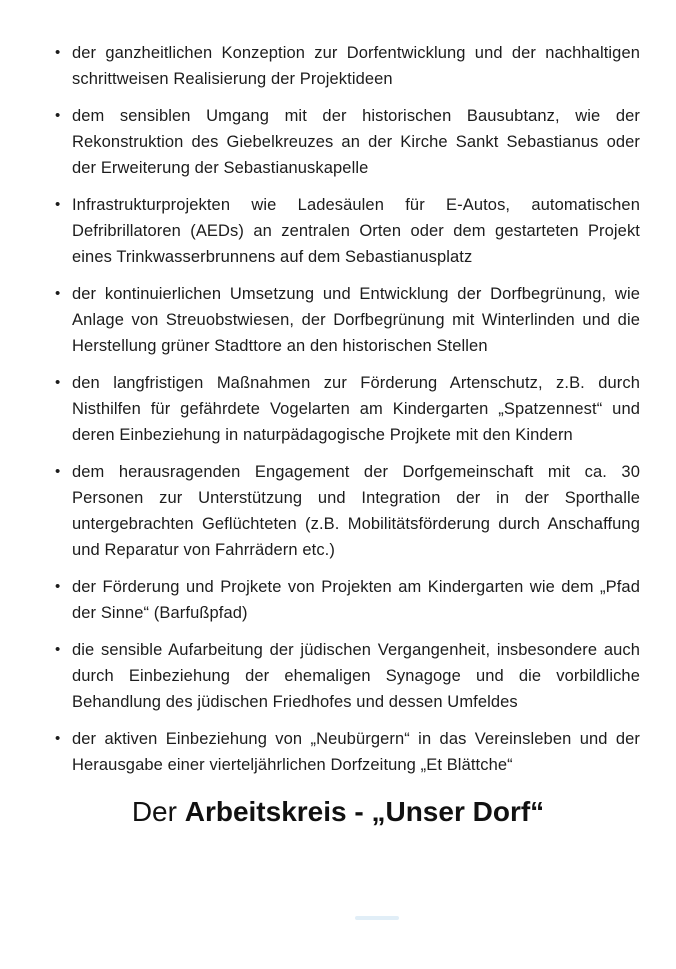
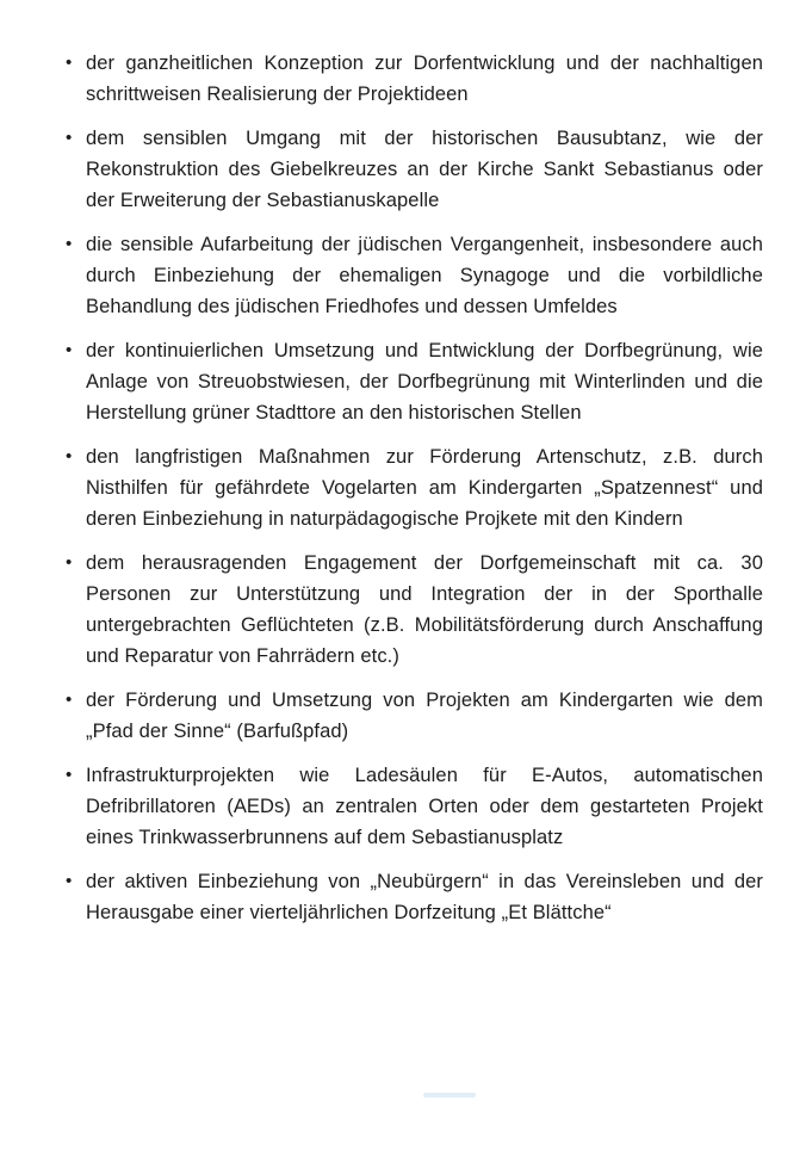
  •
  der ganzheitlichen Konzeption zur Dorfentwicklung und der nachhaltigen schrittweisen Realisierung der Projektideen
  •
  dem sensiblen Umgang mit der historischen Bausubtanz, wie der Rekonstruktion des Giebelkreuzes an der Kirche Sankt Sebastianus oder der Erweiterung der Sebastianuskapelle
  •
- Infrastrukturprojekten wie Ladesäulen für E-Autos, automatischen Defribrillatoren (AEDs) an zentralen Orten oder dem gestarteten Projekt eines Trinkwasserbrunnens auf dem Sebastianusplatz
+ die sensible Aufarbeitung der jüdischen Vergangenheit, insbesondere auch durch Einbeziehung der ehemaligen Synagoge und die vorbildliche Behandlung des jüdischen Friedhofes und dessen Umfeldes
  •
  der kontinuierlichen Umsetzung und Entwicklung der Dorfbegrünung, wie Anlage von Streuobstwiesen, der Dorfbegrünung mit Winterlinden und die Herstellung grüner Stadttore an den historischen Stellen
  •
  den langfristigen Maßnahmen zur Förderung Artenschutz, z.B. durch Nisthilfen für gefährdete Vogelarten am Kindergarten „Spatzennest“ und deren Einbeziehung in naturpädagogische Projkete mit den Kindern
  •
  dem herausragenden Engagement der Dorfgemeinschaft mit ca. 30 Personen zur Unterstützung und Integration der in der Sporthalle untergebrachten Geflüchteten (z.B. Mobilitätsförderung durch Anschaffung und Reparatur von Fahrrädern etc.)
  •
- der Förderung und Projkete von Projekten am Kindergarten wie dem „Pfad der Sinne“ (Barfußpfad)
+ der Förderung und Umsetzung von Projekten am Kindergarten wie dem „Pfad der Sinne“ (Barfußpfad)
  •
- die sensible Aufarbeitung der jüdischen Vergangenheit, insbesondere auch durch Einbeziehung der ehemaligen Synagoge und die vorbildliche Behandlung des jüdischen Friedhofes und dessen Umfeldes
+ Infrastrukturprojekten wie Ladesäulen für E-Autos, automatischen Defribrillatoren (AEDs) an zentralen Orten oder dem gestarteten Projekt eines Trinkwasserbrunnens auf dem Sebastianusplatz
  •
  der aktiven Einbeziehung von „Neubürgern“ in das Vereinsleben und der Herausgabe einer vierteljährlichen Dorfzeitung „Et Blättche“
- Der Arbeitskreis - „Unser Dorf“
